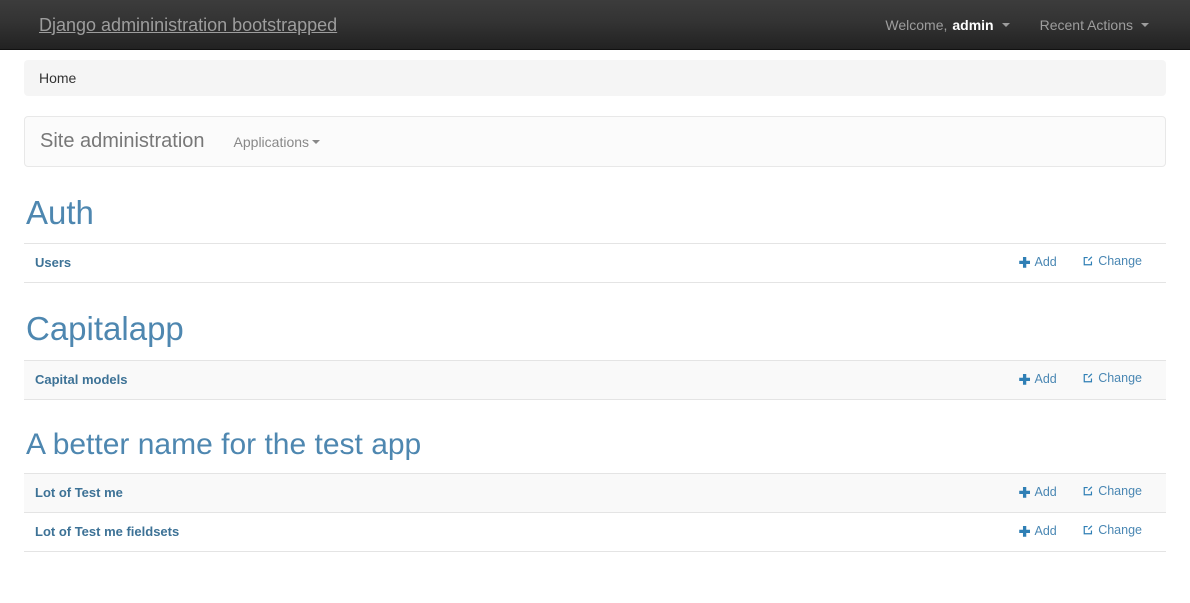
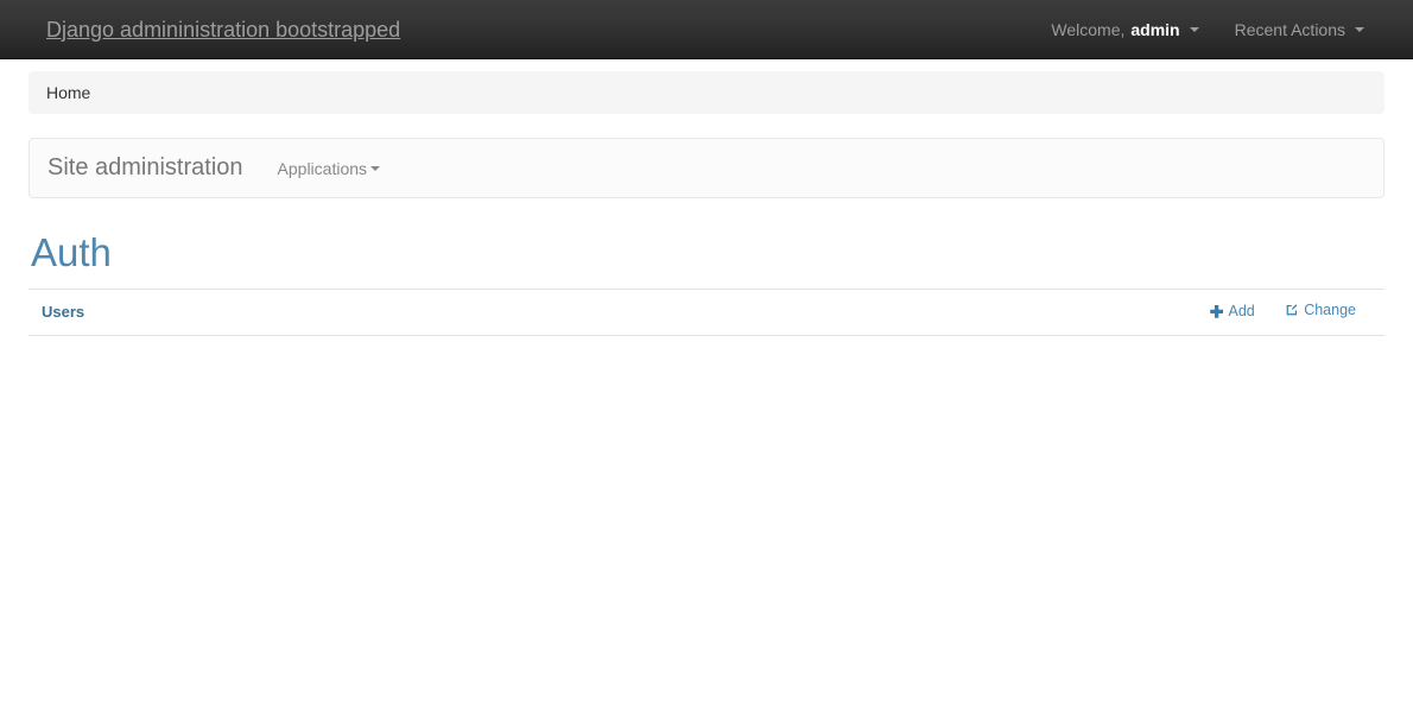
  Django admininistration bootstrapped
  Welcome,
  admin
  Recent Actions
  Home
  Site administration
  Applications
  Auth
  Users	✚ Add Change
- Capitalapp
- Capital models	✚ Add Change
- A better name for the test app
- Lot of Test me	✚ Add Change
- Lot of Test me fieldsets	✚ Add Change
